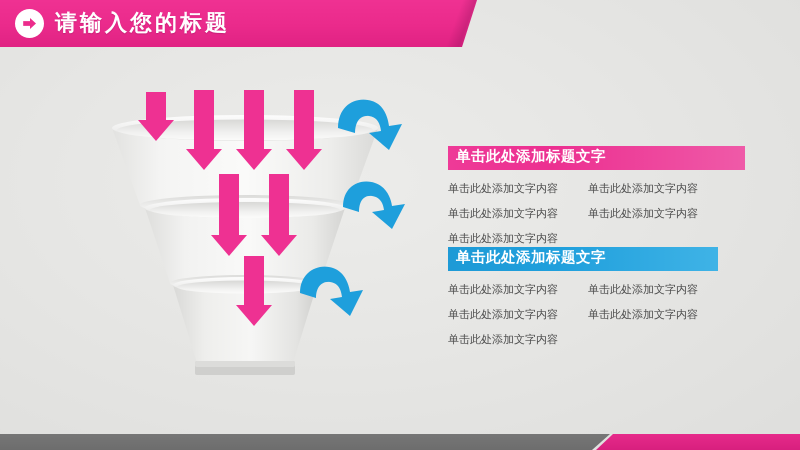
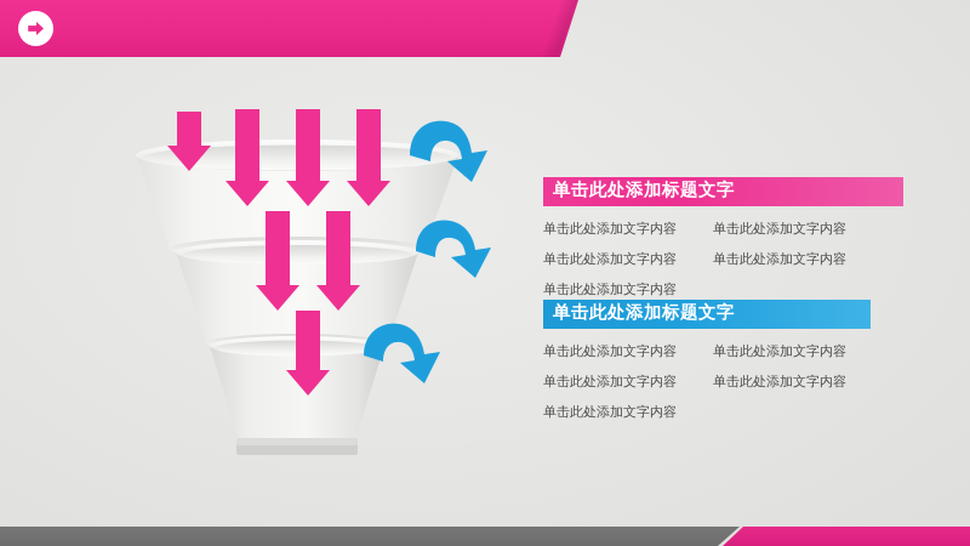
- 请输入您的标题
  单击此处添加标题文字
  单击此处添加文字内容
  单击此处添加文字内容
  单击此处添加文字内容
  单击此处添加文字内容
  单击此处添加文字内容
  单击此处添加标题文字
  单击此处添加文字内容
  单击此处添加文字内容
  单击此处添加文字内容
  单击此处添加文字内容
  单击此处添加文字内容
